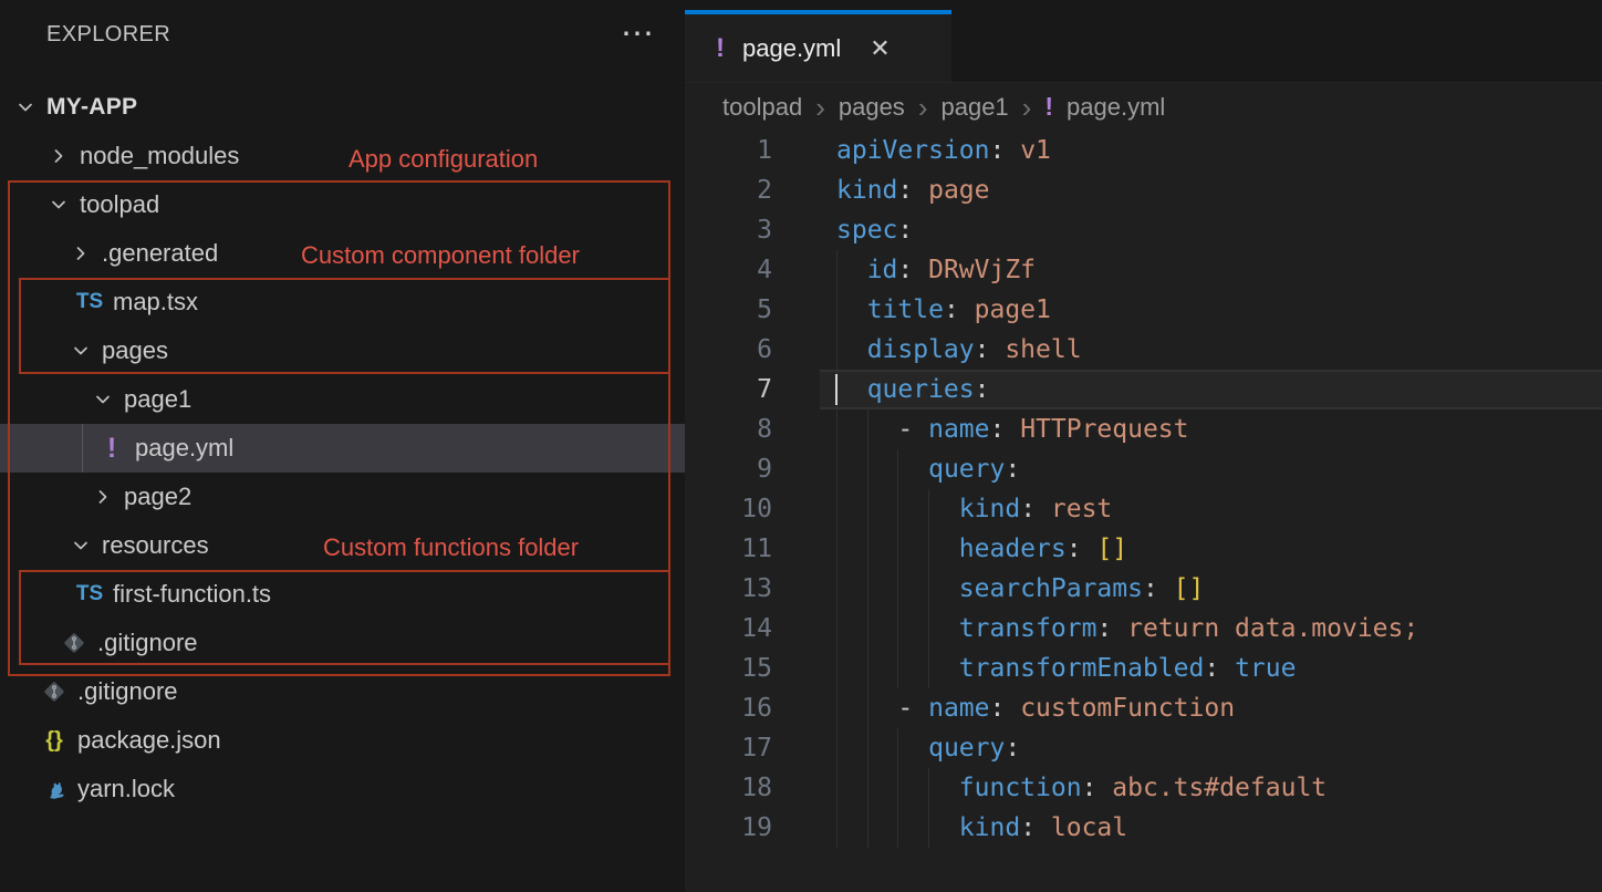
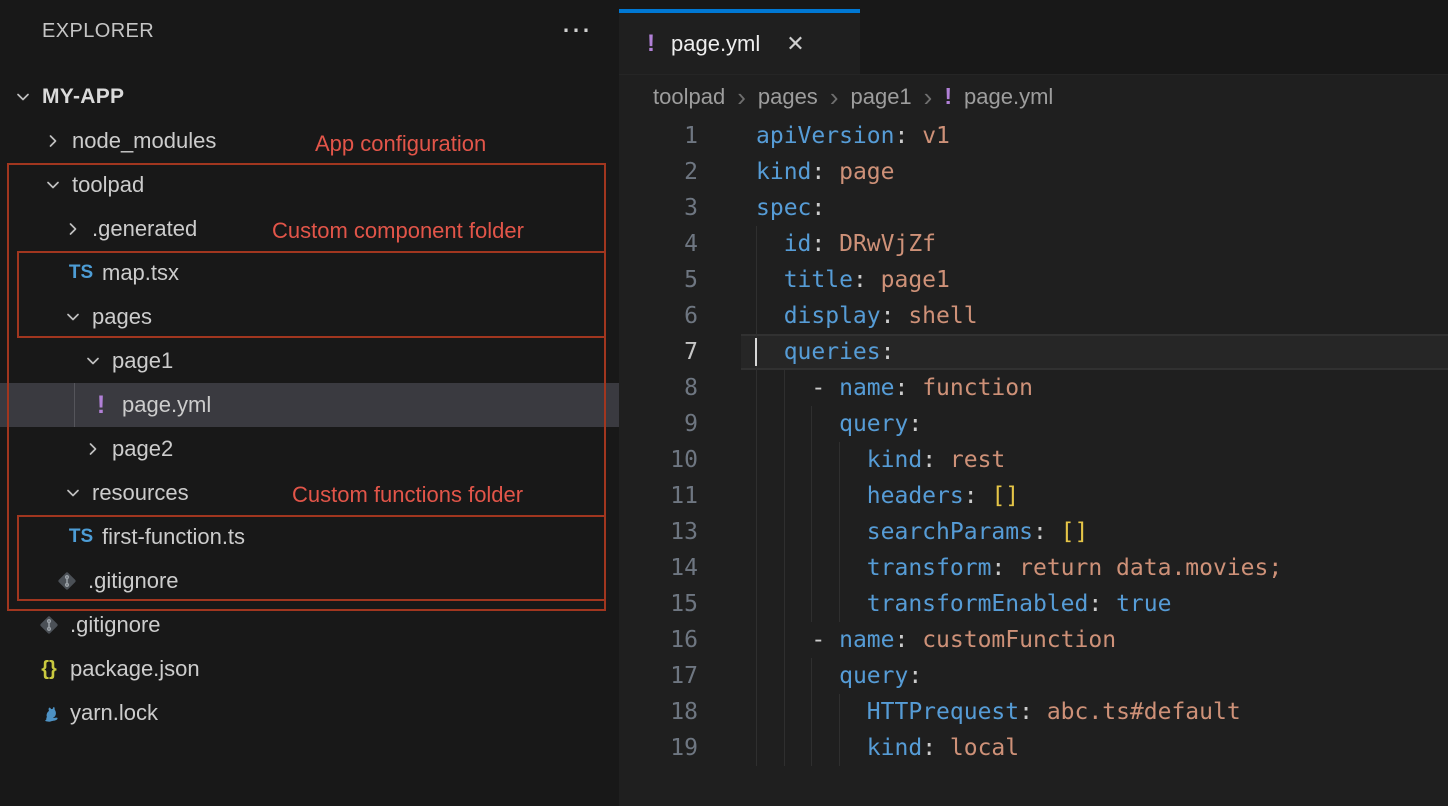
  EXPLORER
  ⋯
  MY-APP
  node_modules
  toolpad
  .generated
  TS
  map.tsx
  pages
  page1
  !
  page.yml
  page2
  resources
  TS
  first-function.ts
  .gitignore
  .gitignore
  {}
  package.json
  yarn.lock
  App configuration
  Custom component folder
  Custom functions folder
  !
  page.yml
  ✕
  toolpad
  ›
  pages
  ›
  page1
  ›
  !
  page.yml
  1
  apiVersion: v1
  2
  kind: page
  3
  spec:
  4
  id: DRwVjZf
  5
  title: page1
  6
  display: shell
  7
  queries:
  8
- - name: HTTPrequest
+ - name: function
  9
  query:
  10
  kind: rest
  11
  headers: []
  13
  searchParams: []
  14
  transform: return data.movies;
  15
  transformEnabled: true
  16
  - name: customFunction
  17
  query:
  18
- function: abc.ts#default
+ HTTPrequest: abc.ts#default
  19
  kind: local
